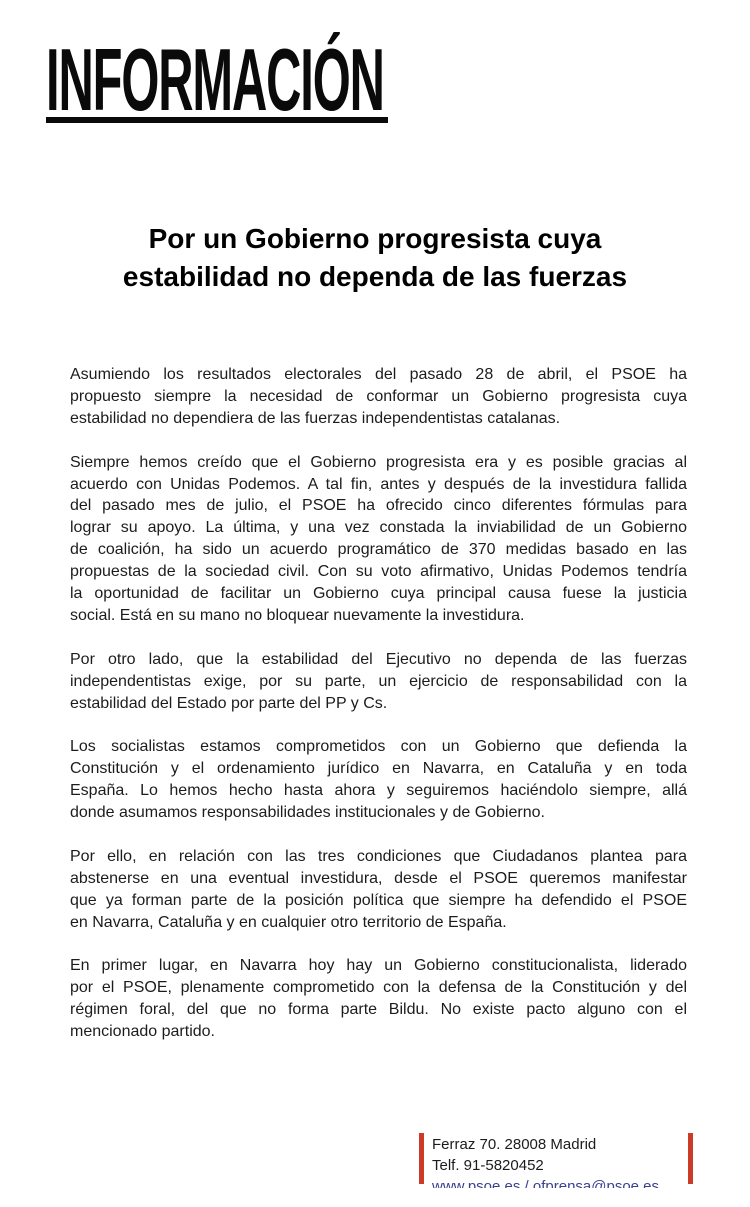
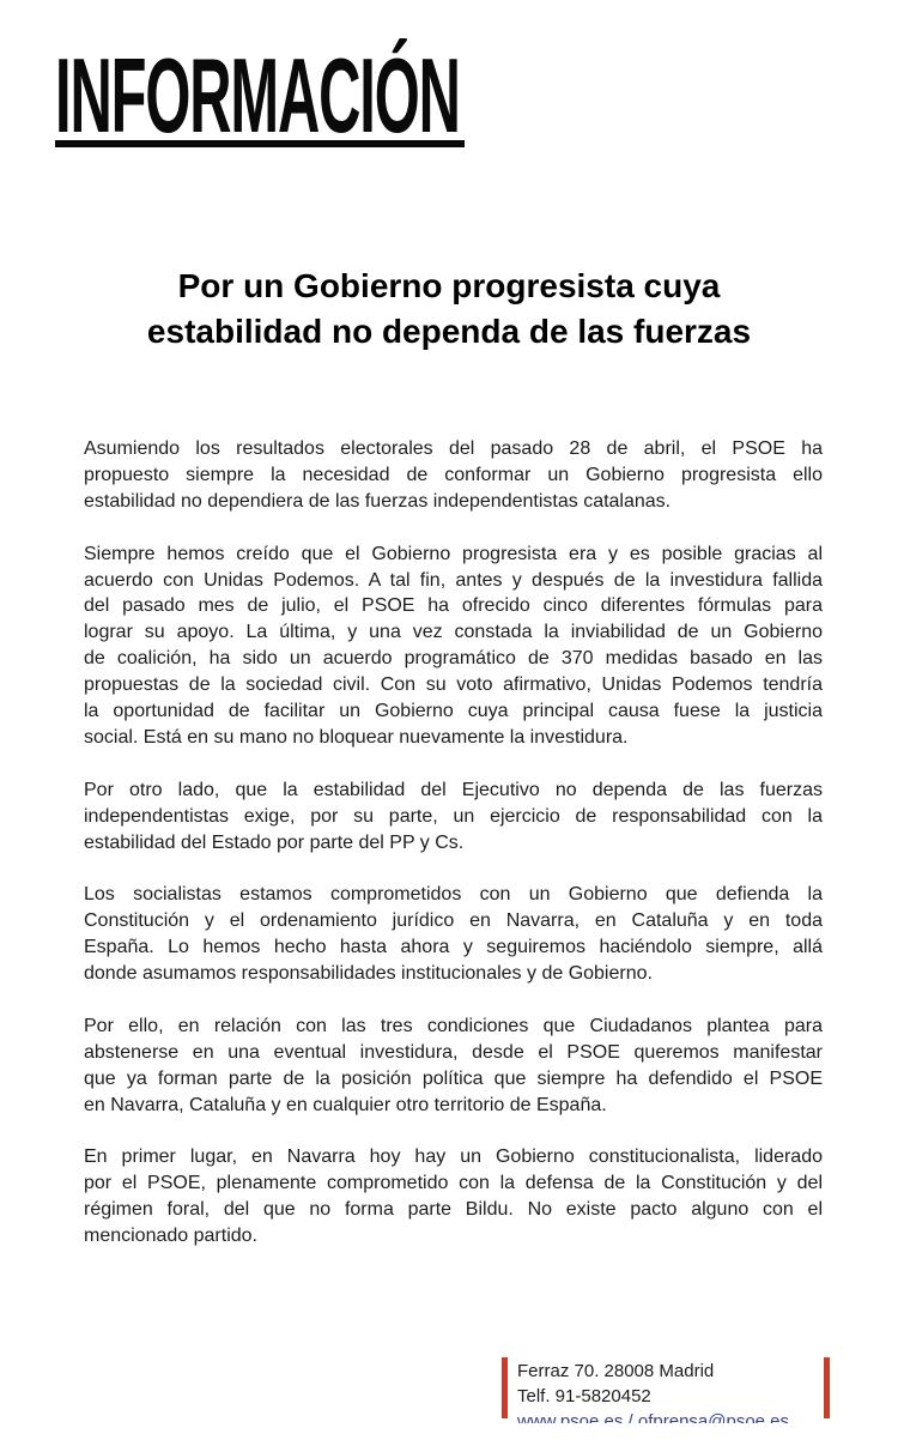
  INFORMACIÓN
  Por un Gobierno progresista cuya
  estabilidad no dependa de las fuerzas
  Asumiendo los resultados electorales del pasado 28 de abril, el PSOE ha
- propuesto siempre la necesidad de conformar un Gobierno progresista cuya
+ propuesto siempre la necesidad de conformar un Gobierno progresista ello
  estabilidad no dependiera de las fuerzas independentistas catalanas.
  Siempre hemos creído que el Gobierno progresista era y es posible gracias al
  acuerdo con Unidas Podemos. A tal fin, antes y después de la investidura fallida
  del pasado mes de julio, el PSOE ha ofrecido cinco diferentes fórmulas para
  lograr su apoyo. La última, y una vez constada la inviabilidad de un Gobierno
  de coalición, ha sido un acuerdo programático de 370 medidas basado en las
  propuestas de la sociedad civil. Con su voto afirmativo, Unidas Podemos tendría
  la oportunidad de facilitar un Gobierno cuya principal causa fuese la justicia
  social. Está en su mano no bloquear nuevamente la investidura.
  Por otro lado, que la estabilidad del Ejecutivo no dependa de las fuerzas
  independentistas exige, por su parte, un ejercicio de responsabilidad con la
  estabilidad del Estado por parte del PP y Cs.
  Los socialistas estamos comprometidos con un Gobierno que defienda la
  Constitución y el ordenamiento jurídico en Navarra, en Cataluña y en toda
  España. Lo hemos hecho hasta ahora y seguiremos haciéndolo siempre, allá
  donde asumamos responsabilidades institucionales y de Gobierno.
  Por ello, en relación con las tres condiciones que Ciudadanos plantea para
  abstenerse en una eventual investidura, desde el PSOE queremos manifestar
  que ya forman parte de la posición política que siempre ha defendido el PSOE
  en Navarra, Cataluña y en cualquier otro territorio de España.
  En primer lugar, en Navarra hoy hay un Gobierno constitucionalista, liderado
  por el PSOE, plenamente comprometido con la defensa de la Constitución y del
  régimen foral, del que no forma parte Bildu. No existe pacto alguno con el
  mencionado partido.
  Ferraz 70. 28008 Madrid
  Telf. 91-5820452
  www.psoe.es / ofprensa@psoe.es
